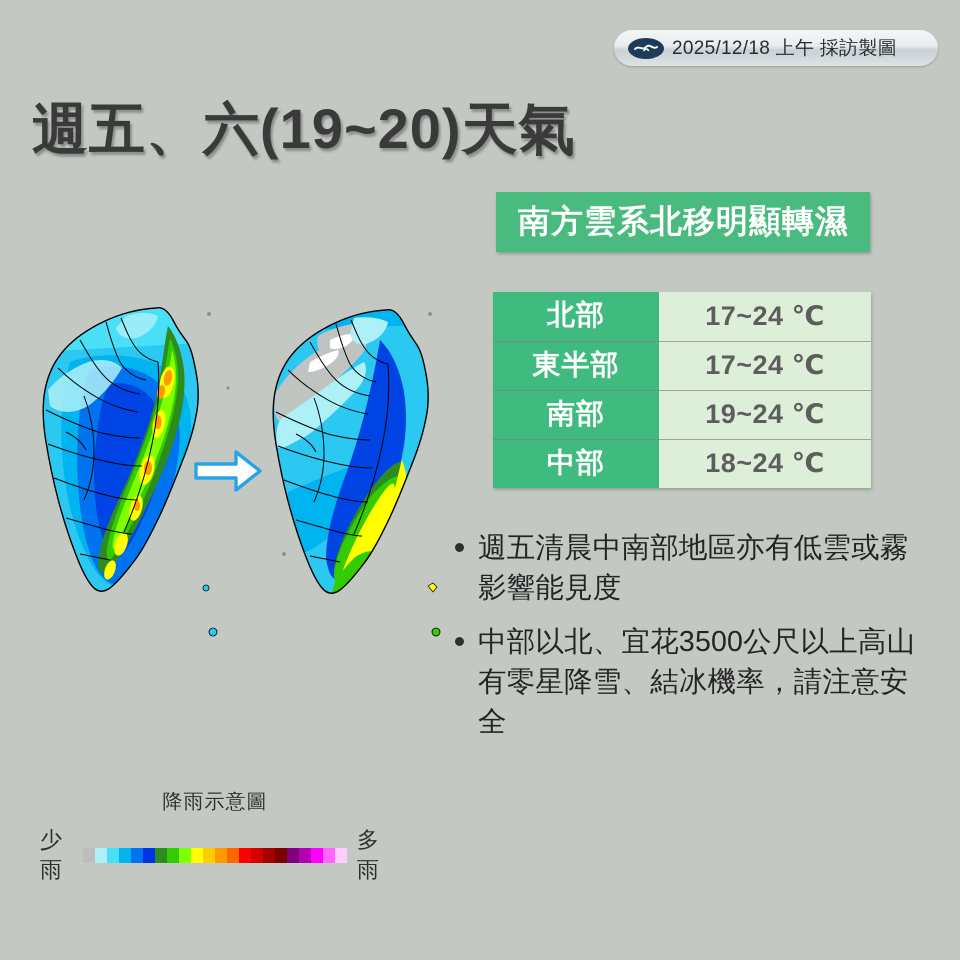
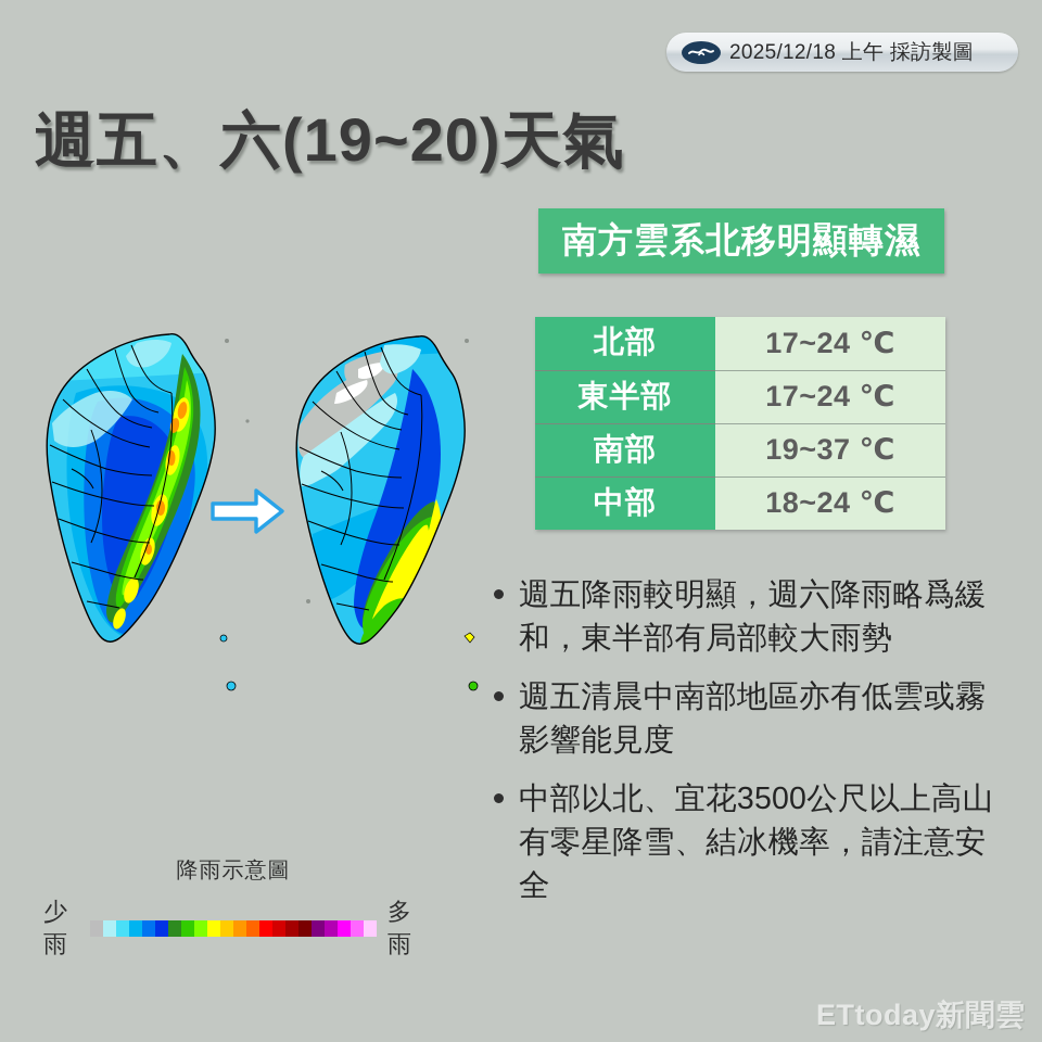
  2025/12/18 上午 採訪製圖
  週五、六(19~20)天氣
  南方雲系北移明顯轉濕
  北部	17~24 ℃
  東半部	17~24 ℃
- 南部	19~24 ℃
+ 南部	19~37 ℃
  中部	18~24 ℃
+ 週五降雨較明顯，週六降雨略爲緩和，東半部有局部較大雨勢
  週五清晨中南部地區亦有低雲或霧影響能見度
  中部以北、宜花3500公尺以上高山有零星降雪、結冰機率，請注意安全
  降雨示意圖
  少雨
  多雨
+ ETtoday新聞雲
